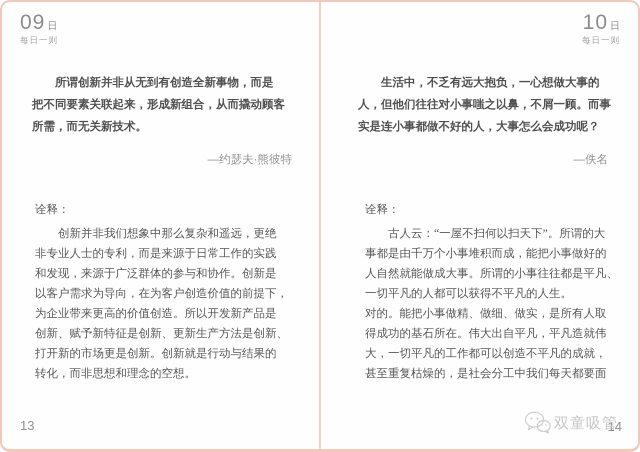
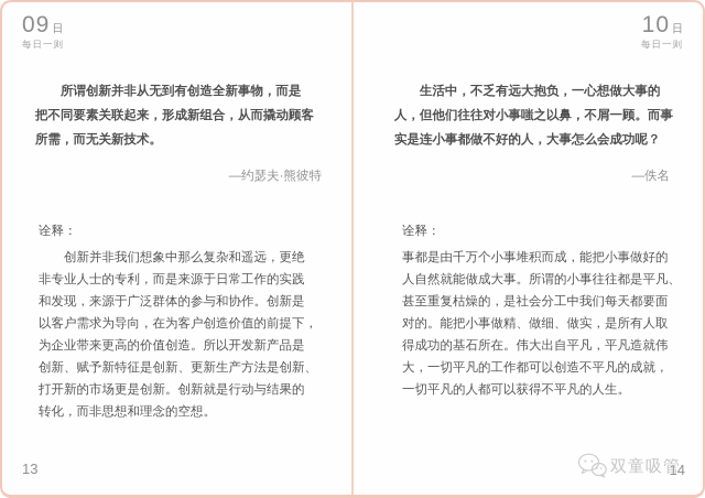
  09 日
  每日一则
  所谓创新并非从无到有创造全新事物，而是
  把不同要素关联起来，形成新组合，从而撬动顾客
  所需，而无关新技术。
  —约瑟夫·熊彼特
  诠释：
  创新并非我们想象中那么复杂和遥远，更绝
  非专业人士的专利，而是来源于日常工作的实践
  和发现，来源于广泛群体的参与和协作。创新是
  以客户需求为导向，在为客户创造价值的前提下，
  为企业带来更高的价值创造。所以开发新产品是
  创新、赋予新特征是创新、更新生产方法是创新、
  打开新的市场更是创新。创新就是行动与结果的
  转化，而非思想和理念的空想。
  13
  10 日
  每日一则
  生活中，不乏有远大抱负，一心想做大事的
  人，但他们往往对小事嗤之以鼻，不屑一顾。而事
  实是连小事都做不好的人，大事怎么会成功呢？
  —佚名
  诠释：
- 古人云：“一屋不扫何以扫天下”。所谓的大
  事都是由千万个小事堆积而成，能把小事做好的
  人自然就能做成大事。所谓的小事往往都是平凡、
- 一切平凡的人都可以获得不平凡的人生。
+ 甚至重复枯燥的，是社会分工中我们每天都要面
  对的。能把小事做精、做细、做实，是所有人取
  得成功的基石所在。伟大出自平凡，平凡造就伟
  大，一切平凡的工作都可以创造不平凡的成就，
- 甚至重复枯燥的，是社会分工中我们每天都要面
+ 一切平凡的人都可以获得不平凡的人生。
  14
  双童吸管
